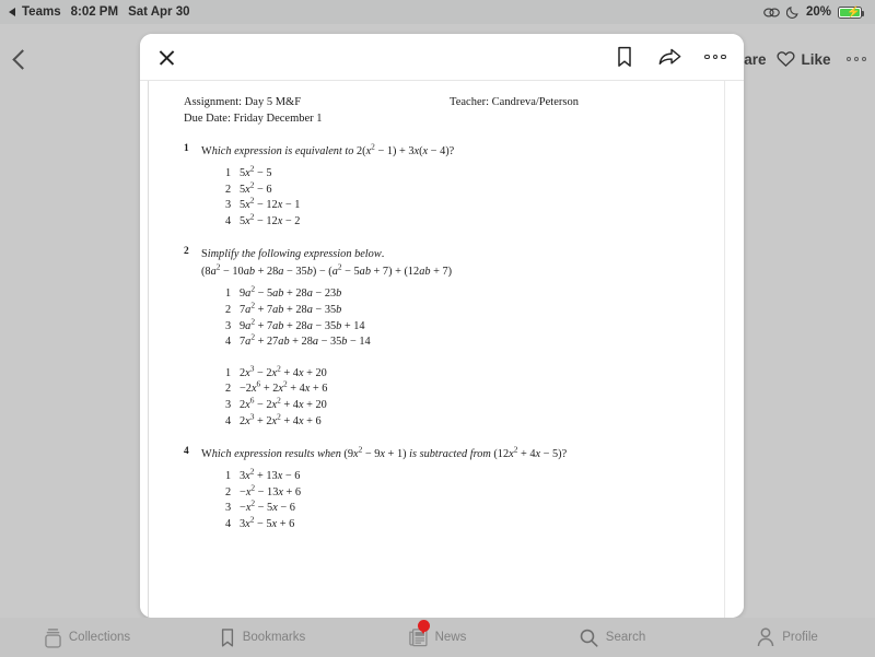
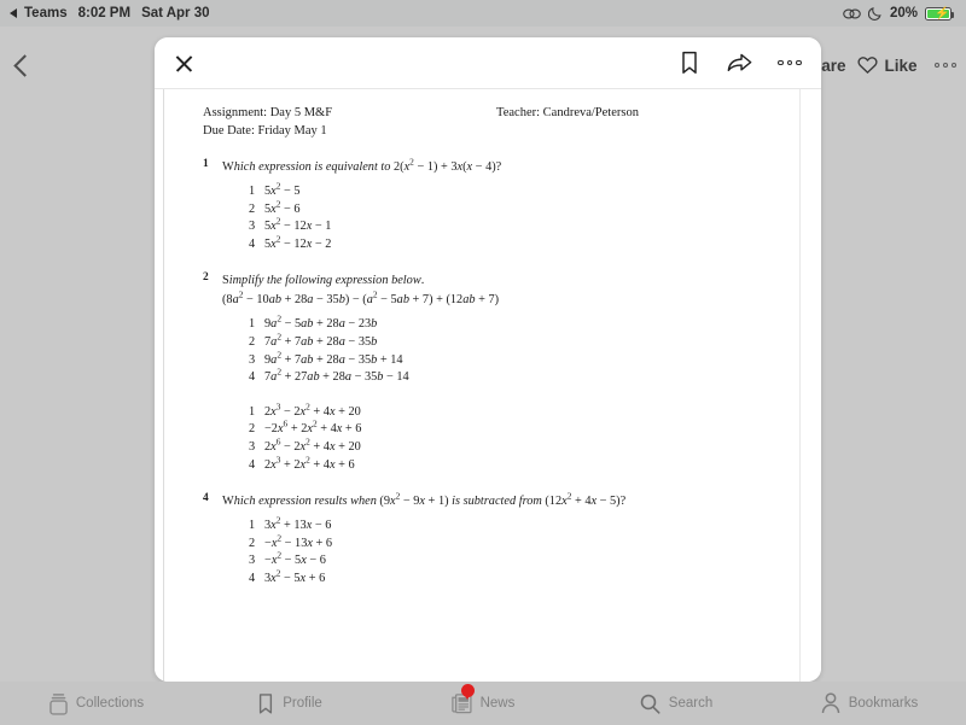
  Teams
  8:02 PM
  Sat Apr 30
  20%
  ⚡
  Like
  Assignment: Day 5 M&F
  Teacher: Candreva/Peterson
- Due Date: Friday December 1
+ Due Date: Friday May 1
  1
  Which expression is equivalent to 2(x2 − 1) + 3x(x − 4)?
  1 5x2 − 5
  2 5x2 − 6
  3 5x2 − 12x − 1
  4 5x2 − 12x − 2
  2
  Simplify the following expression below.
  (8a2 − 10ab + 28a − 35b) − (a2 − 5ab + 7) + (12ab + 7)
  1 9a2 − 5ab + 28a − 23b
  2 7a2 + 7ab + 28a − 35b
  3 9a2 + 7ab + 28a − 35b + 14
  4 7a2 + 27ab + 28a − 35b − 14
  1 2x3 − 2x2 + 4x + 20
  2 −2x6 + 2x2 + 4x + 6
  3 2x6 − 2x2 + 4x + 20
  4 2x3 + 2x2 + 4x + 6
  4
  Which expression results when (9x2 − 9x + 1) is subtracted from (12x2 + 4x − 5)?
  1 3x2 + 13x − 6
  2 −x2 − 13x + 6
  3 −x2 − 5x − 6
  4 3x2 − 5x + 6
  Collections
- Bookmarks
+ Profile
  News
  Search
- Profile
+ Bookmarks
